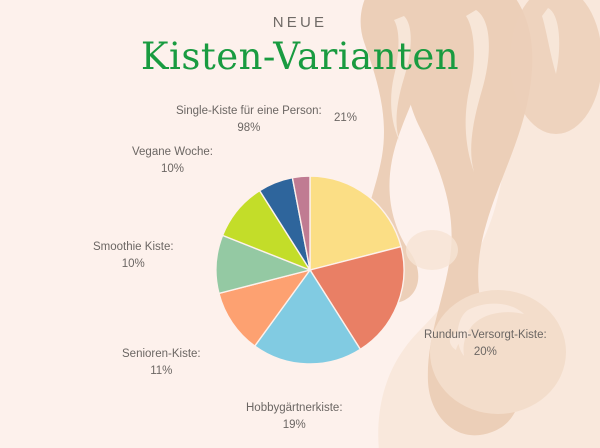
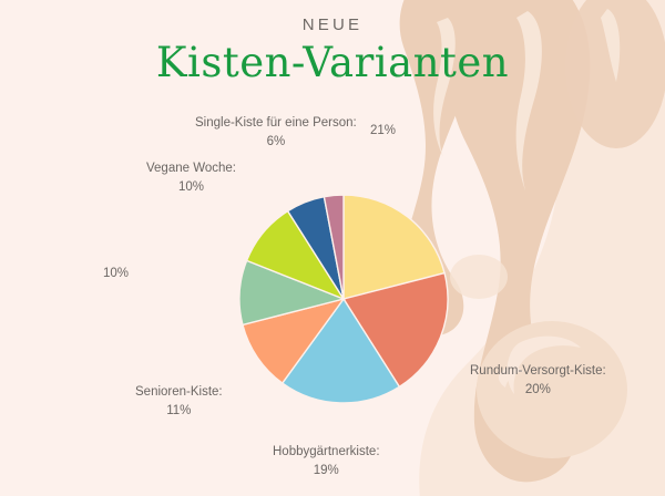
  NEUE
  Kisten-Varianten
  21%
  Rundum-Versorgt-Kiste:
  20%
  Hobbygärtnerkiste:
  19%
  Senioren-Kiste:
  11%
- Smoothie Kiste:
  10%
  Vegane Woche:
  10%
  Single-Kiste für eine Person:
- 98%
+ 6%
